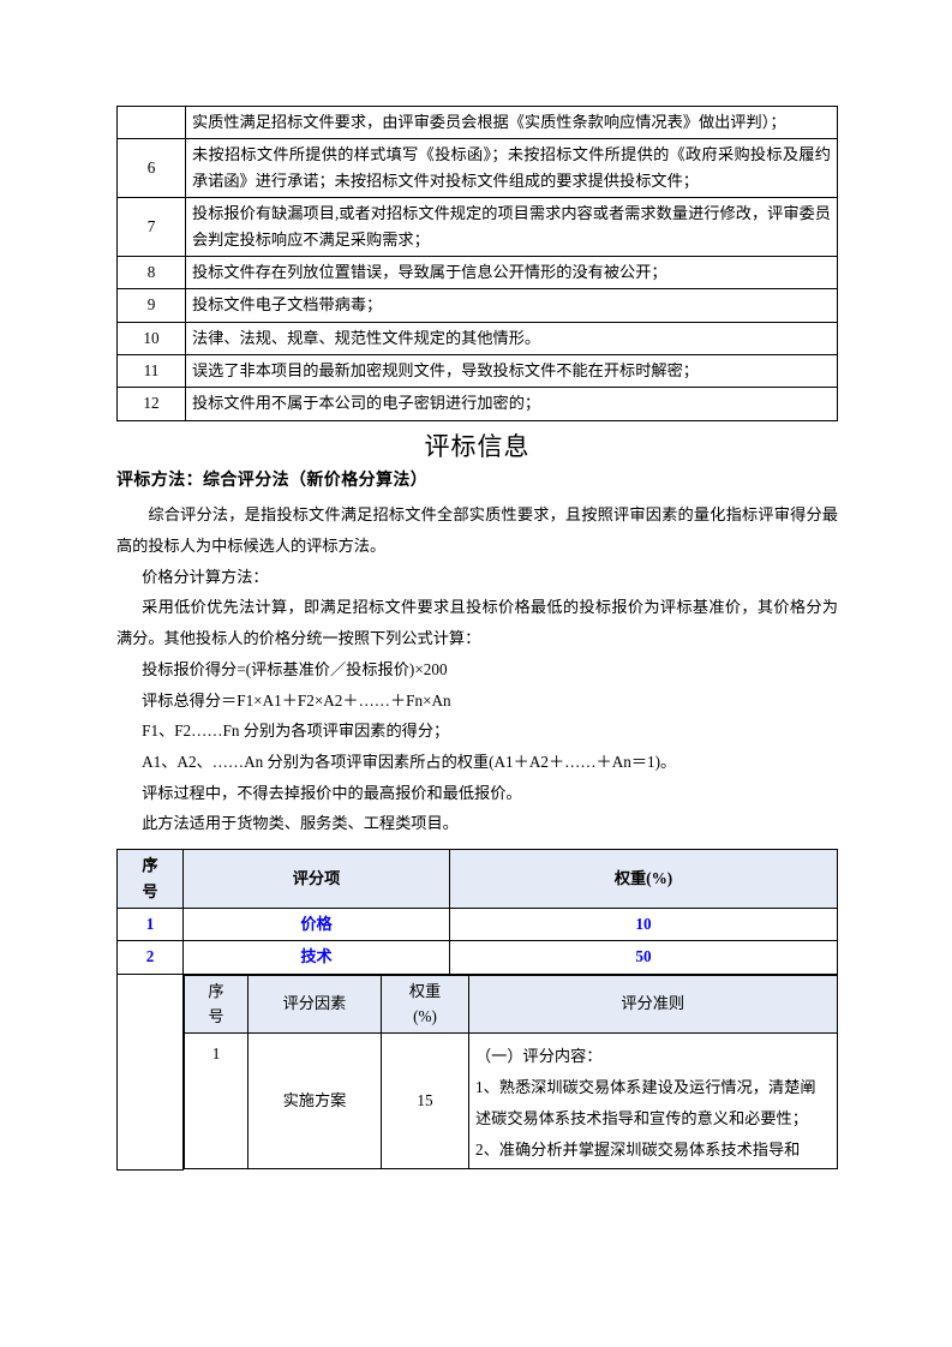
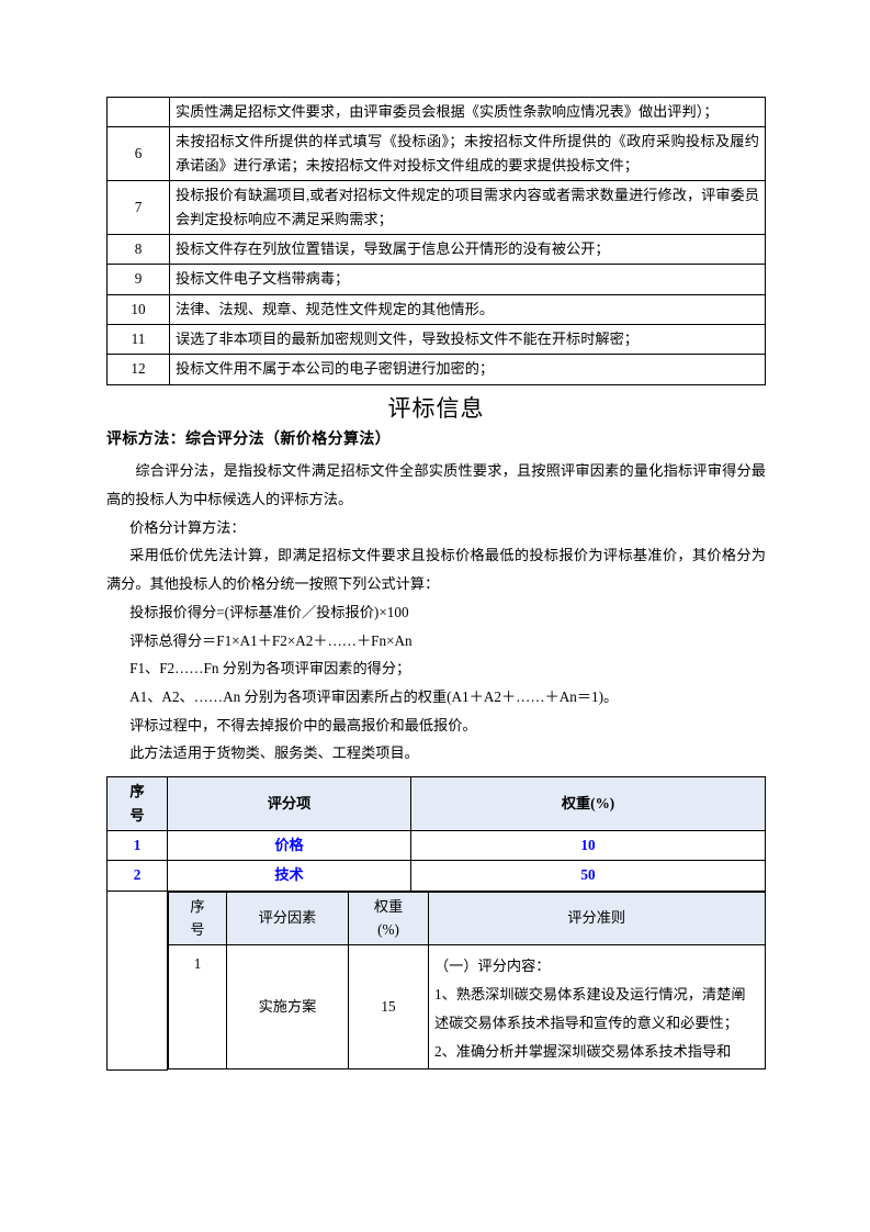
  	实质性满足招标文件要求，由评审委员会根据《实质性条款响应情况表》做出评判）；
  6	未按招标文件所提供的样式填写《投标函》；未按招标文件所提供的《政府采购投标及履约承诺函》进行承诺；未按招标文件对投标文件组成的要求提供投标文件；
  7	投标报价有缺漏项目,或者对招标文件规定的项目需求内容或者需求数量进行修改，评审委员会判定投标响应不满足采购需求；
  8	投标文件存在列放位置错误，导致属于信息公开情形的没有被公开；
  9	投标文件电子文档带病毒；
  10	法律、法规、规章、规范性文件规定的其他情形。
  11	误选了非本项目的最新加密规则文件，导致投标文件不能在开标时解密；
  12	投标文件用不属于本公司的电子密钥进行加密的；
  评标信息
  评标方法：综合评分法（新价格分算法）
  综合评分法，是指投标文件满足招标文件全部实质性要求，且按照评审因素的量化指标评审得分最高的投标人为中标候选人的评标方法。
  价格分计算方法：
  采用低价优先法计算，即满足招标文件要求且投标价格最低的投标报价为评标基准价，其价格分为满分。其他投标人的价格分统一按照下列公式计算：
- 投标报价得分=(评标基准价／投标报价)×200
+ 投标报价得分=(评标基准价／投标报价)×100
  评标总得分＝F1×A1＋F2×A2＋……＋Fn×An
  F1、F2……Fn 分别为各项评审因素的得分；
  A1、A2、……An 分别为各项评审因素所占的权重(A1＋A2＋……＋An＝1)。
  评标过程中，不得去掉报价中的最高报价和最低报价。
  此方法适用于货物类、服务类、工程类项目。
  序 号	评分项	权重(%)
  1	价格	10
  2	技术	50
  序 号	评分因素	权重 (%)	评分准则
  1	实施方案	15	（一）评分内容： 1、熟悉深圳碳交易体系建设及运行情况，清楚阐述碳交易体系技术指导和宣传的意义和必要性； 2、准确分析并掌握深圳碳交易体系技术指导和
